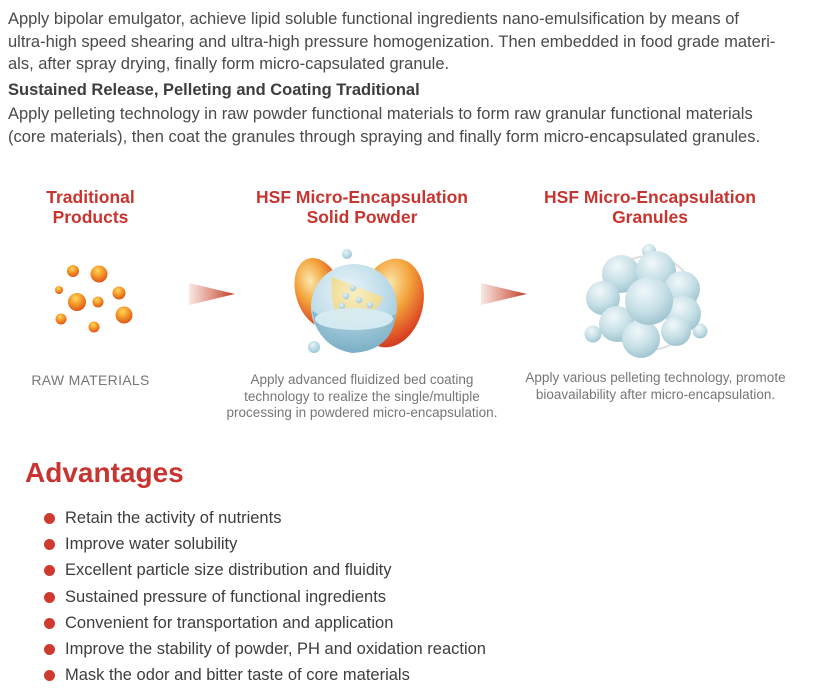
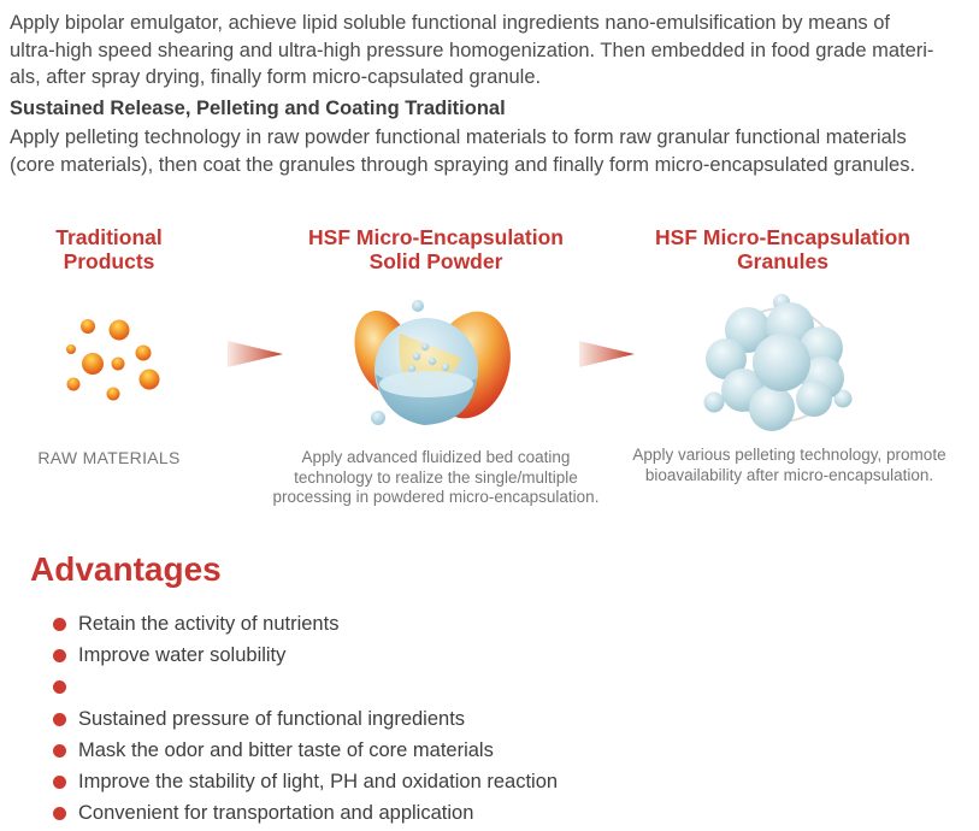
  Apply bipolar emulgator, achieve lipid soluble functional ingredients nano-emulsification by means of
  ultra-high speed shearing and ultra-high pressure homogenization. Then embedded in food grade materi-
  als, after spray drying, finally form micro-capsulated granule.
  Sustained Release, Pelleting and Coating Traditional
  Apply pelleting technology in raw powder functional materials to form raw granular functional materials
  (core materials), then coat the granules through spraying and finally form micro-encapsulated granules.
  Traditional
  Products
  HSF Micro-Encapsulation
  Solid Powder
  HSF Micro-Encapsulation
  Granules
  RAW MATERIALS
  Apply advanced fluidized bed coating
  technology to realize the single/multiple
  processing in powdered micro-encapsulation.
  Apply various pelleting technology, promote
  bioavailability after micro-encapsulation.
  Advantages
  Retain the activity of nutrients
  Improve water solubility
- Excellent particle size distribution and fluidity
  Sustained pressure of functional ingredients
- Convenient for transportation and application
+ Mask the odor and bitter taste of core materials
- Improve the stability of powder, PH and oxidation reaction
+ Improve the stability of light, PH and oxidation reaction
- Mask the odor and bitter taste of core materials
+ Convenient for transportation and application
